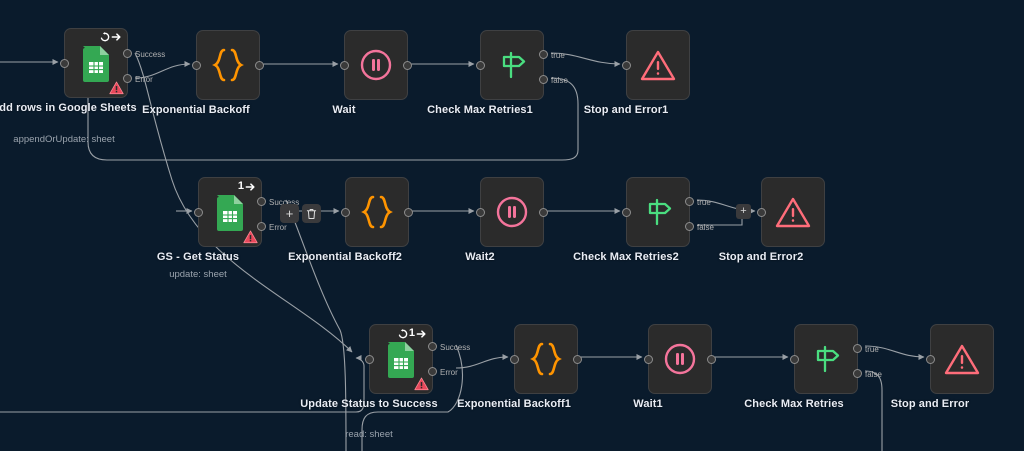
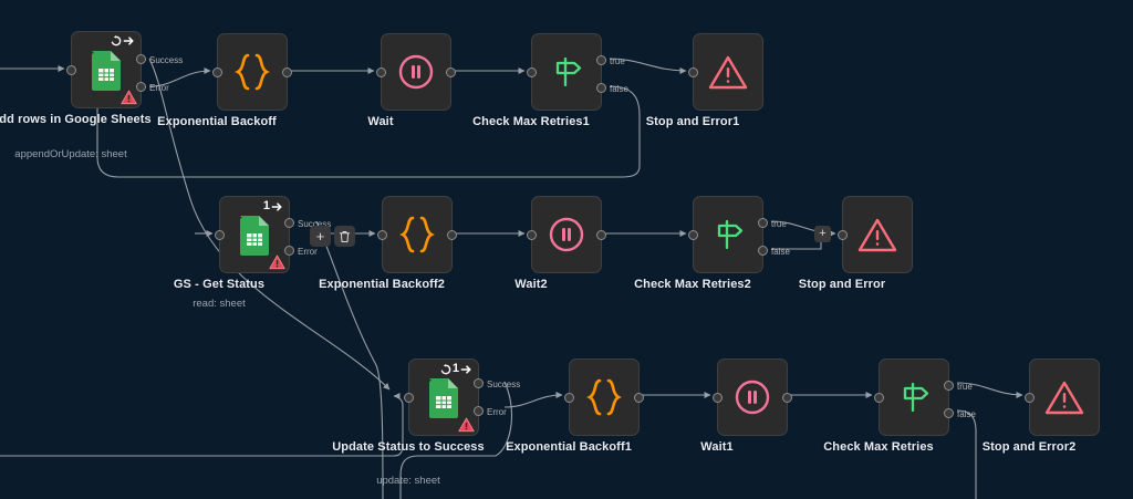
  Success
  Error
  dd rows in Google Sheets
  appendOrUpdate: sheet
  Exponential Backoff
  Wait
  true
  false
  Check Max Retries1
  Stop and Error1
  1
  Success
  Error
  GS - Get Status
- update: sheet
+ read: sheet
  +
  Exponential Backoff2
  Wait2
  true
  false
  Check Max Retries2
  +
- Stop and Error2
+ Stop and Error
  1
  Success
  Error
  Update Status to Success
- read: sheet
+ update: sheet
  Exponential Backoff1
  Wait1
  true
  false
  Check Max Retries
- Stop and Error
+ Stop and Error2
